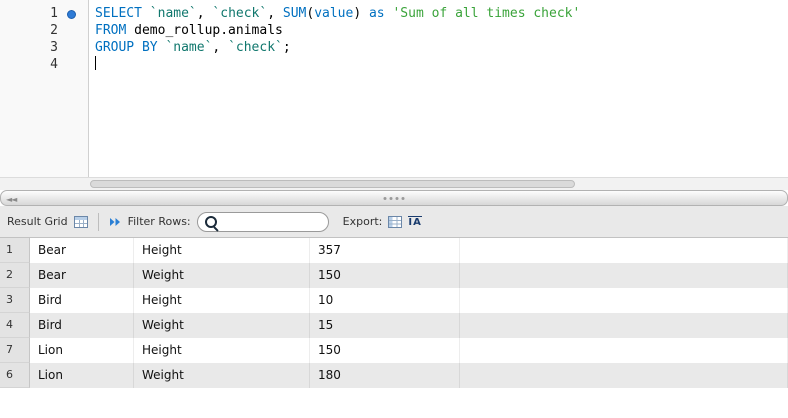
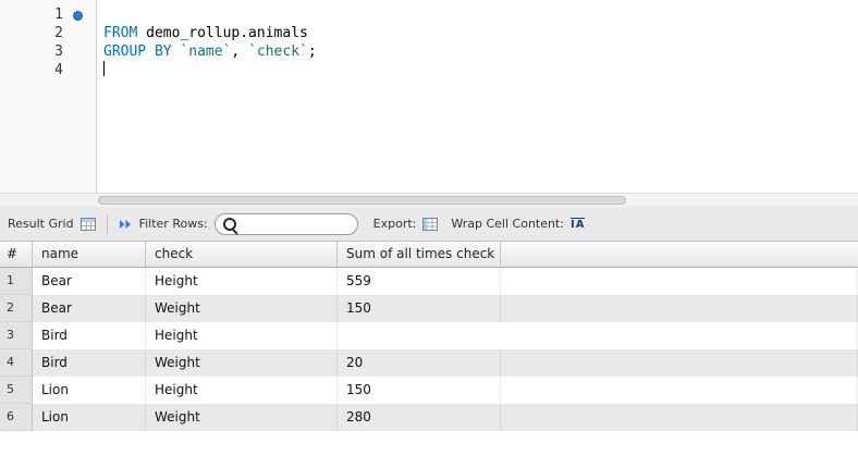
  1
- SELECT `name`, `check`, SUM(value) as 'Sum of all times check'
  2
  FROM demo_rollup.animals
  3
  GROUP BY `name`, `check`;
  4
- ◄◄
  Result Grid
  Filter Rows:
  Export:
+ Wrap Cell Content:
  IA
+ #
+ name
+ check
+ Sum of all times check
  1
  Bear
  Height
- 357
+ 559
  2
  Bear
  Weight
  150
  3
  Bird
  Height
- 10
  4
  Bird
  Weight
- 15
+ 20
- 7
+ 5
  Lion
  Height
  150
  6
  Lion
  Weight
- 180
+ 280
